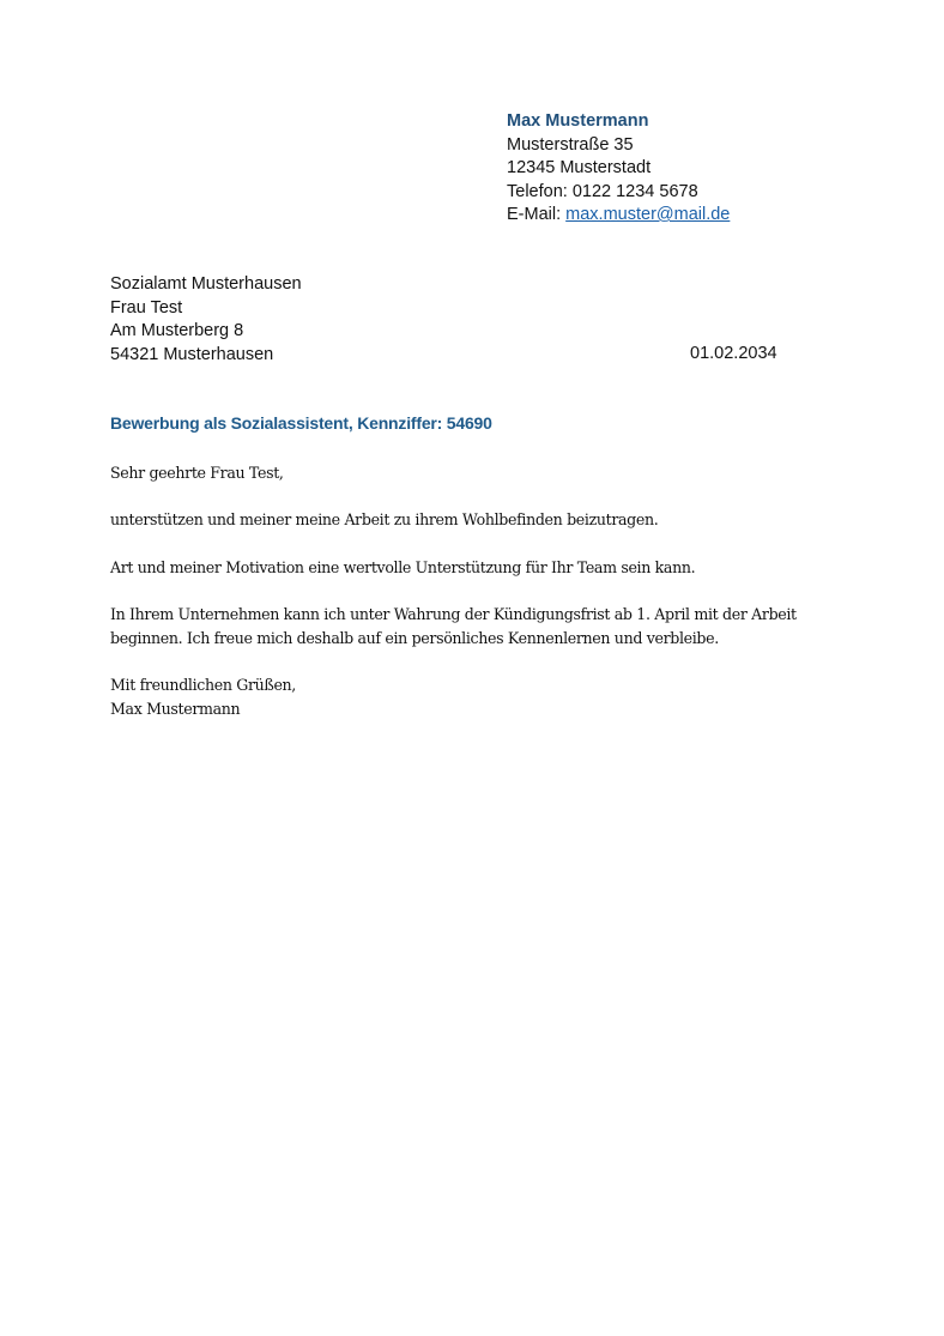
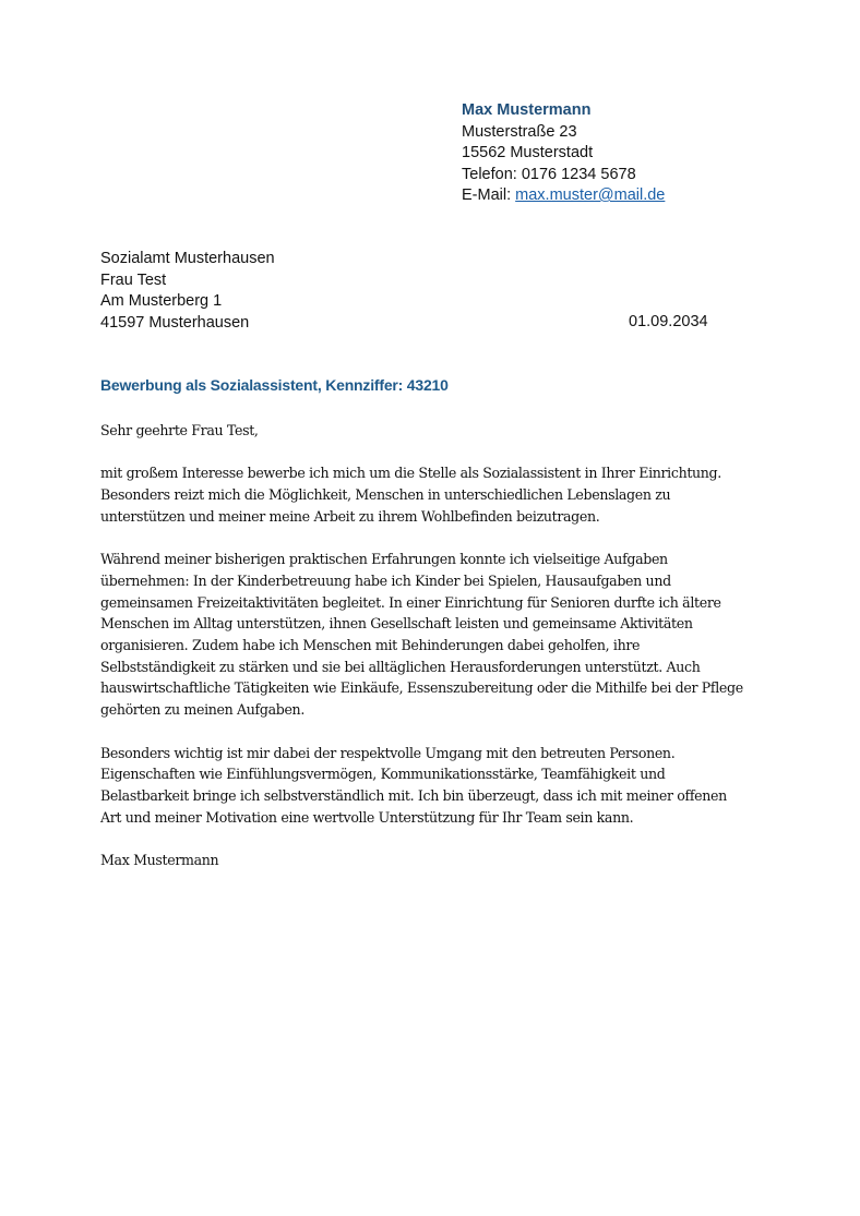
  Max Mustermann
- Musterstraße 35
+ Musterstraße 23
- 12345 Musterstadt
+ 15562 Musterstadt
- Telefon: 0122 1234 5678
+ Telefon: 0176 1234 5678
  E-Mail: max.muster@mail.de
  Sozialamt Musterhausen
  Frau Test
- Am Musterberg 8
+ Am Musterberg 1
- 54321 Musterhausen
+ 41597 Musterhausen
- 01.02.2034
+ 01.09.2034
- Bewerbung als Sozialassistent, Kennziffer: 54690
+ Bewerbung als Sozialassistent, Kennziffer: 43210
  Sehr geehrte Frau Test,
+ mit großem Interesse bewerbe ich mich um die Stelle als Sozialassistent in Ihrer Einrichtung.
+ Besonders reizt mich die Möglichkeit, Menschen in unterschiedlichen Lebenslagen zu
  unterstützen und meiner meine Arbeit zu ihrem Wohlbefinden beizutragen.
+ Während meiner bisherigen praktischen Erfahrungen konnte ich vielseitige Aufgaben
+ übernehmen: In der Kinderbetreuung habe ich Kinder bei Spielen, Hausaufgaben und
+ gemeinsamen Freizeitaktivitäten begleitet. In einer Einrichtung für Senioren durfte ich ältere
+ Menschen im Alltag unterstützen, ihnen Gesellschaft leisten und gemeinsame Aktivitäten
+ organisieren. Zudem habe ich Menschen mit Behinderungen dabei geholfen, ihre
+ Selbstständigkeit zu stärken und sie bei alltäglichen Herausforderungen unterstützt. Auch
+ hauswirtschaftliche Tätigkeiten wie Einkäufe, Essenszubereitung oder die Mithilfe bei der Pflege
+ gehörten zu meinen Aufgaben.
+ Besonders wichtig ist mir dabei der respektvolle Umgang mit den betreuten Personen.
+ Eigenschaften wie Einfühlungsvermögen, Kommunikationsstärke, Teamfähigkeit und
+ Belastbarkeit bringe ich selbstverständlich mit. Ich bin überzeugt, dass ich mit meiner offenen
  Art und meiner Motivation eine wertvolle Unterstützung für Ihr Team sein kann.
- In Ihrem Unternehmen kann ich unter Wahrung der Kündigungsfrist ab 1. April mit der Arbeit
- beginnen. Ich freue mich deshalb auf ein persönliches Kennenlernen und verbleibe.
- Mit freundlichen Grüßen,
  Max Mustermann
